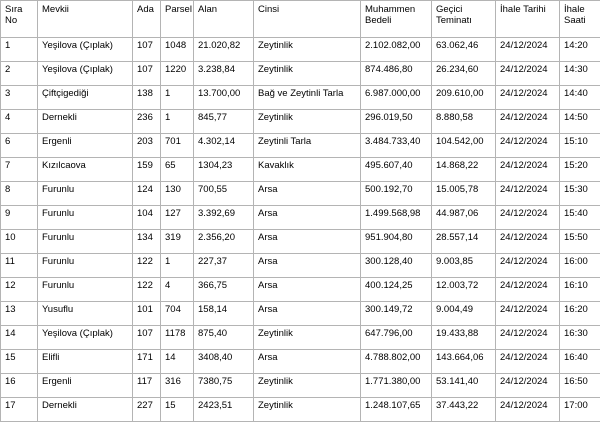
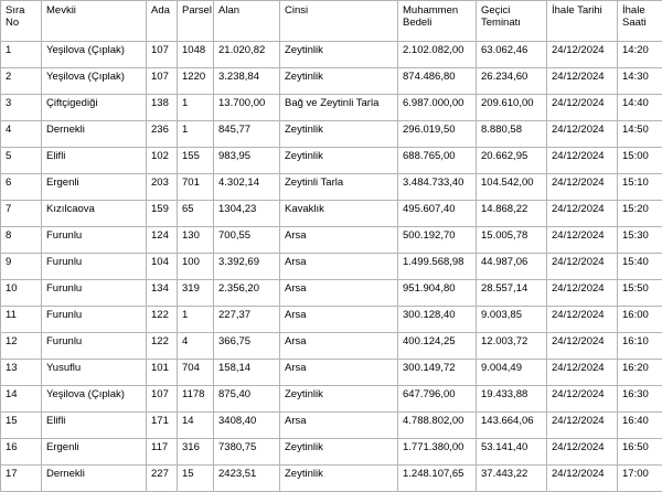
  Sıra No	Mevkii	Ada	Parsel	Alan	Cinsi	Muhammen Bedeli	Geçici Teminatı	İhale Tarihi	İhale Saati
  1	Yeşilova (Çıplak)	107	1048	21.020,82	Zeytinlik	2.102.082,00	63.062,46	24/12/2024	14:20
  2	Yeşilova (Çıplak)	107	1220	3.238,84	Zeytinlik	874.486,80	26.234,60	24/12/2024	14:30
  3	Çiftçigediği	138	1	13.700,00	Bağ ve Zeytinli Tarla	6.987.000,00	209.610,00	24/12/2024	14:40
  4	Dernekli	236	1	845,77	Zeytinlik	296.019,50	8.880,58	24/12/2024	14:50
+ 5	Elifli	102	155	983,95	Zeytinlik	688.765,00	20.662,95	24/12/2024	15:00
  6	Ergenli	203	701	4.302,14	Zeytinli Tarla	3.484.733,40	104.542,00	24/12/2024	15:10
  7	Kızılcaova	159	65	1304,23	Kavaklık	495.607,40	14.868,22	24/12/2024	15:20
  8	Furunlu	124	130	700,55	Arsa	500.192,70	15.005,78	24/12/2024	15:30
- 9	Furunlu	104	127	3.392,69	Arsa	1.499.568,98	44.987,06	24/12/2024	15:40
+ 9	Furunlu	104	100	3.392,69	Arsa	1.499.568,98	44.987,06	24/12/2024	15:40
  10	Furunlu	134	319	2.356,20	Arsa	951.904,80	28.557,14	24/12/2024	15:50
  11	Furunlu	122	1	227,37	Arsa	300.128,40	9.003,85	24/12/2024	16:00
  12	Furunlu	122	4	366,75	Arsa	400.124,25	12.003,72	24/12/2024	16:10
  13	Yusuflu	101	704	158,14	Arsa	300.149,72	9.004,49	24/12/2024	16:20
  14	Yeşilova (Çıplak)	107	1178	875,40	Zeytinlik	647.796,00	19.433,88	24/12/2024	16:30
  15	Elifli	171	14	3408,40	Arsa	4.788.802,00	143.664,06	24/12/2024	16:40
  16	Ergenli	117	316	7380,75	Zeytinlik	1.771.380,00	53.141,40	24/12/2024	16:50
  17	Dernekli	227	15	2423,51	Zeytinlik	1.248.107,65	37.443,22	24/12/2024	17:00
